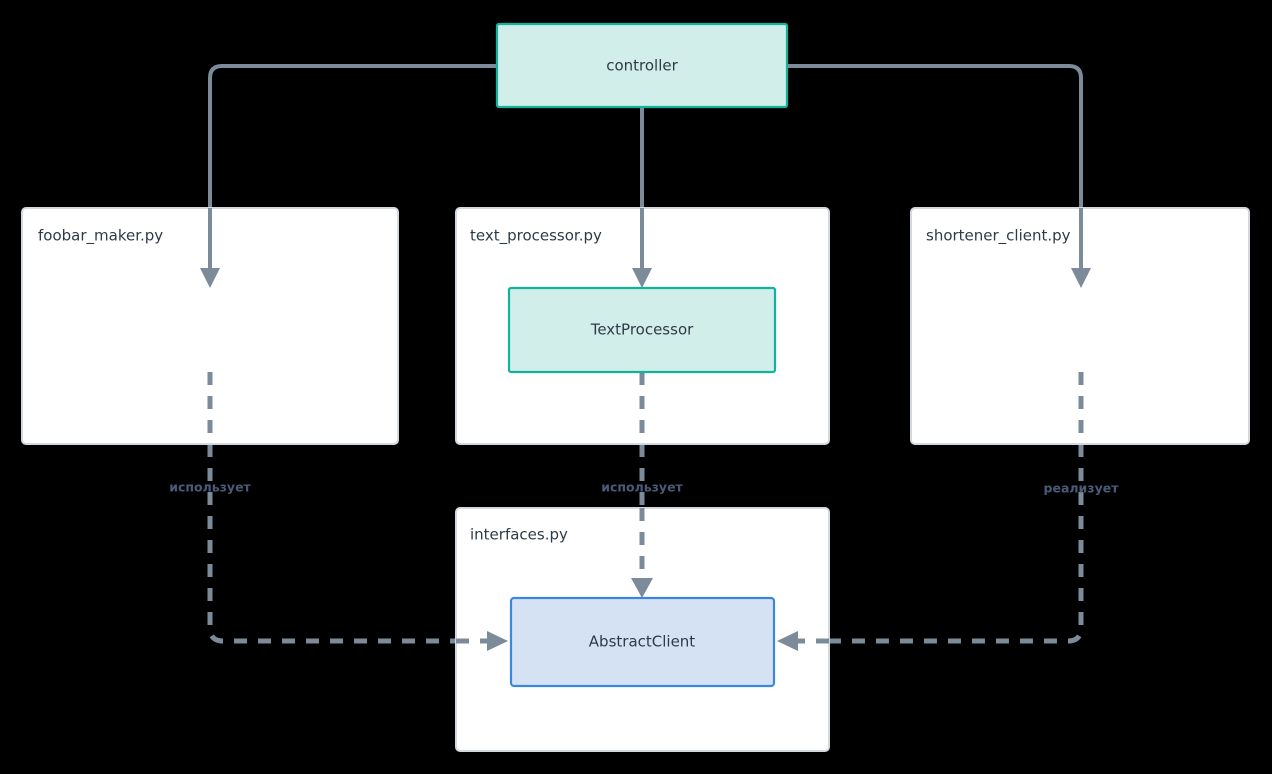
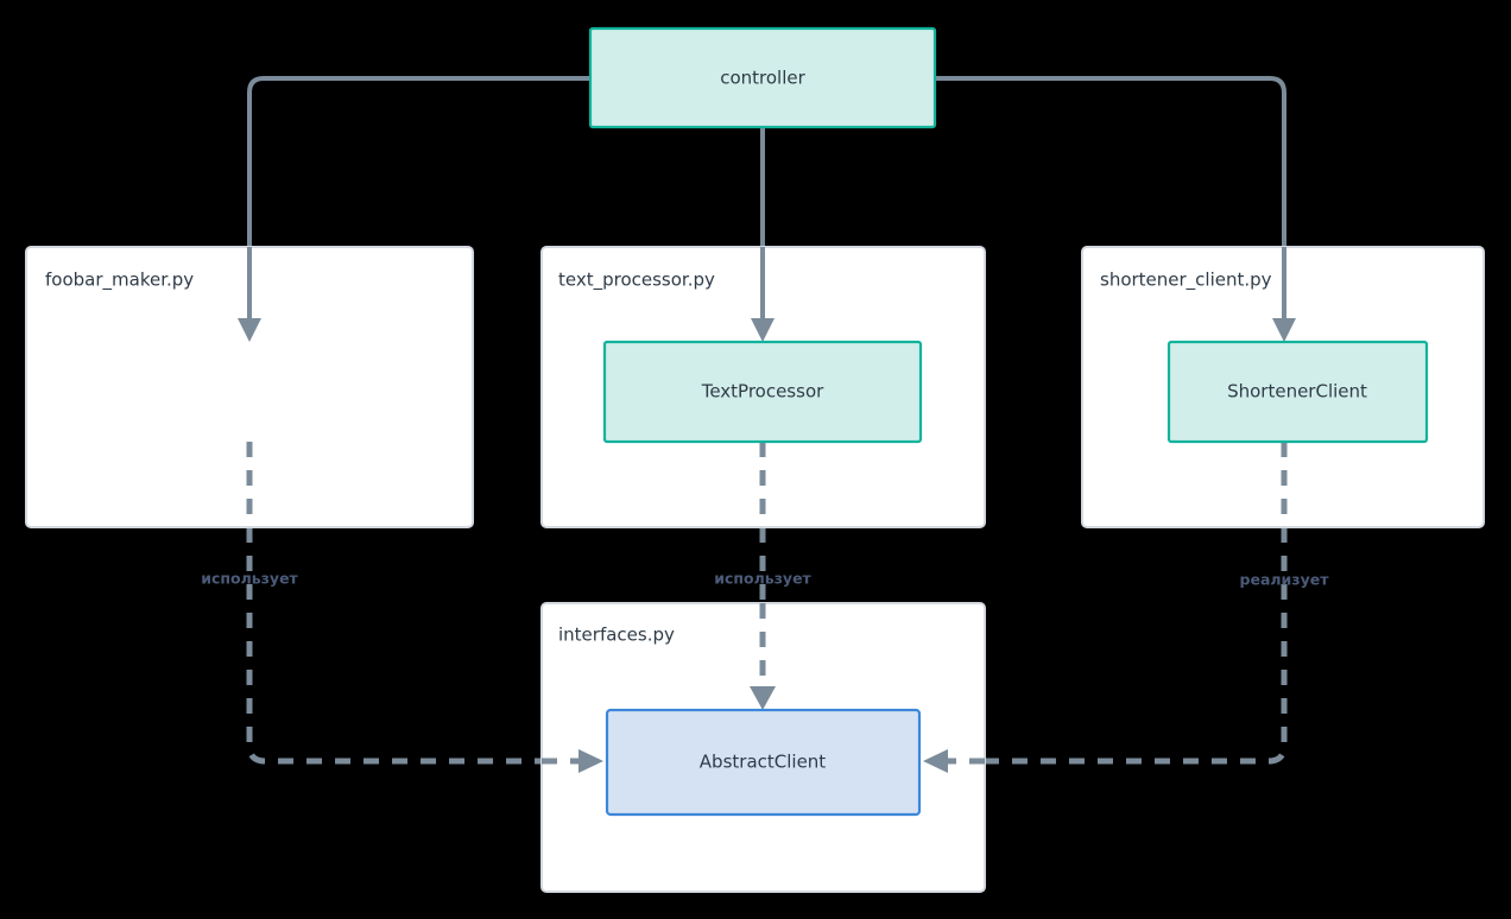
  foobar_maker.py
  text_processor.py
  shortener_client.py
  interfaces.py
  controller
  TextProcessor
+ ShortenerClient
  AbstractClient
  использует
  использует
  реализует
